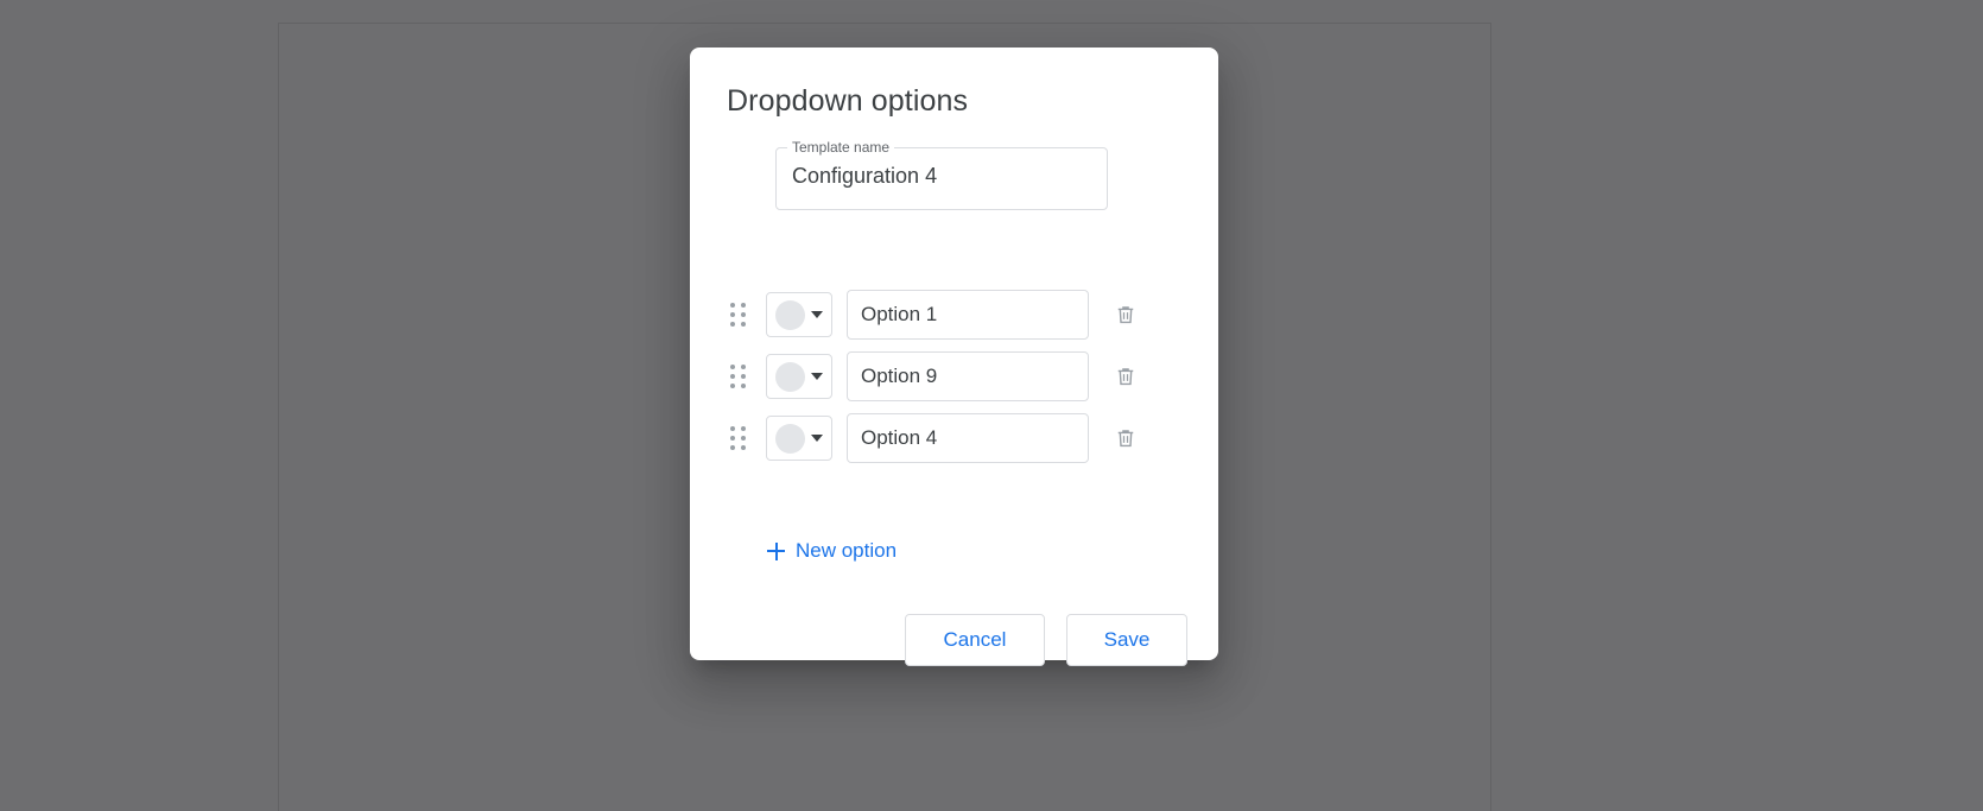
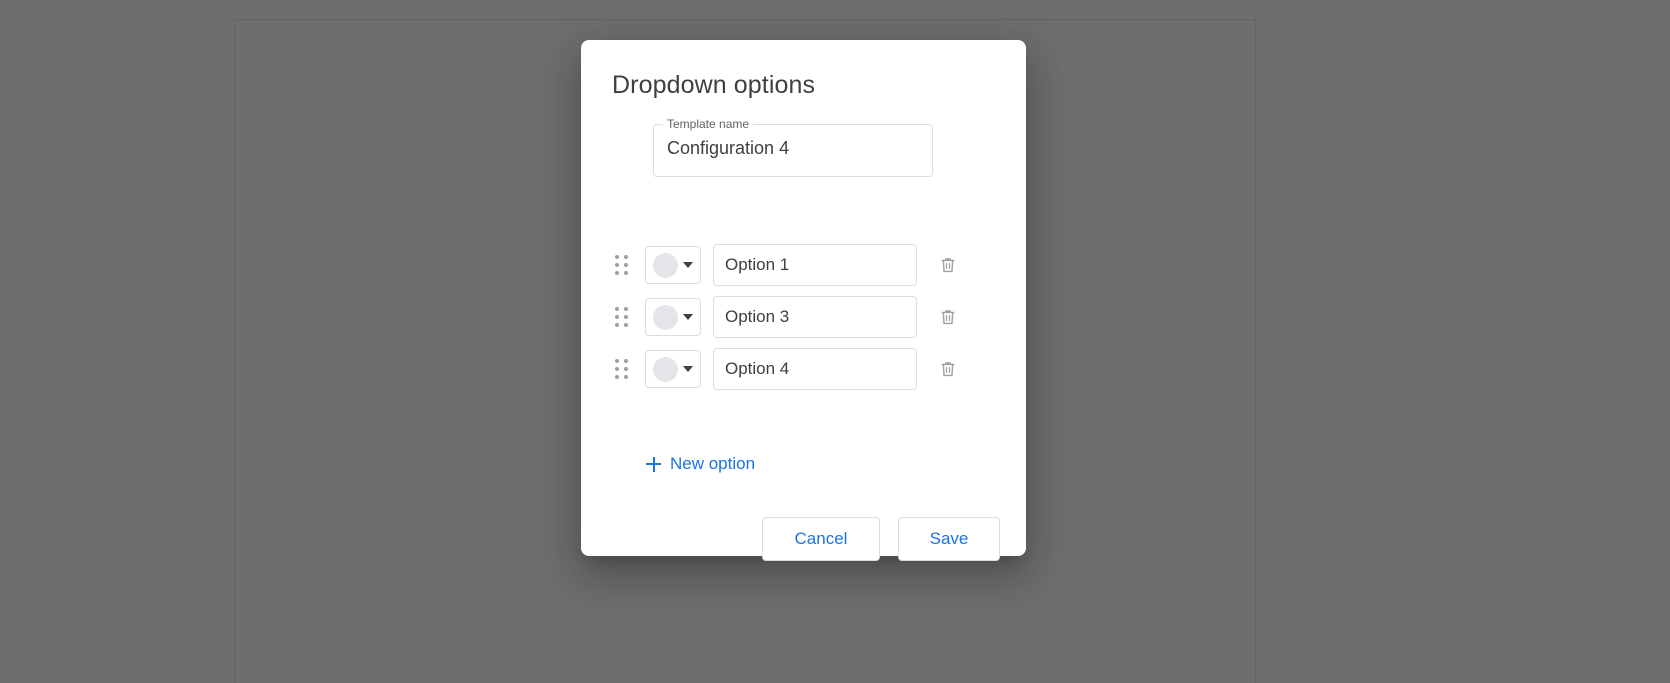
  Dropdown options
  Template name
  Configuration 4
  Option 1
- Option 9
+ Option 3
  Option 4
  New option
  Cancel
  Save
